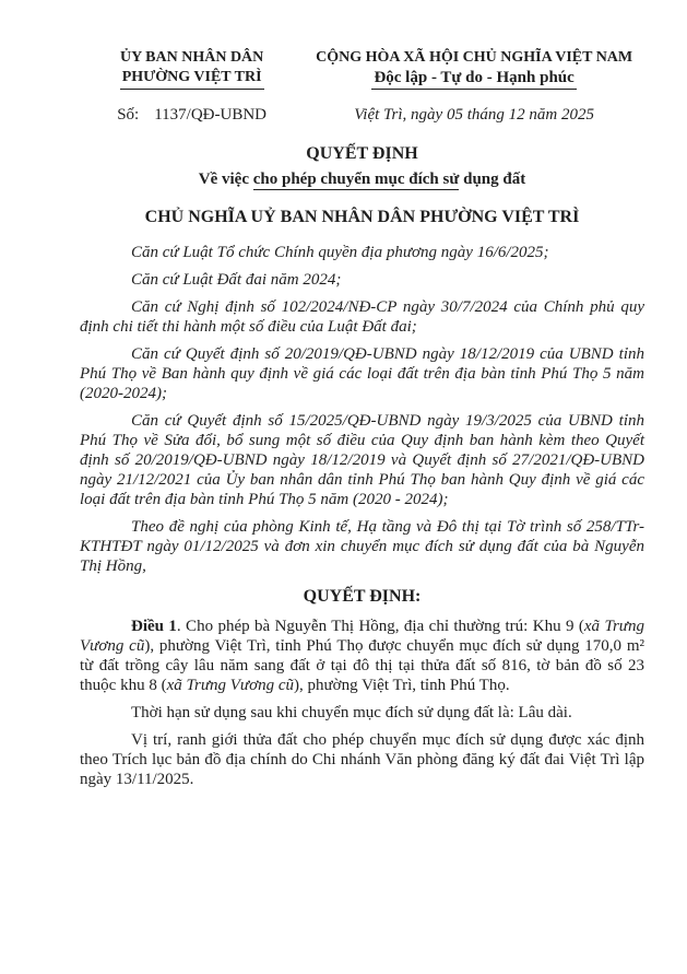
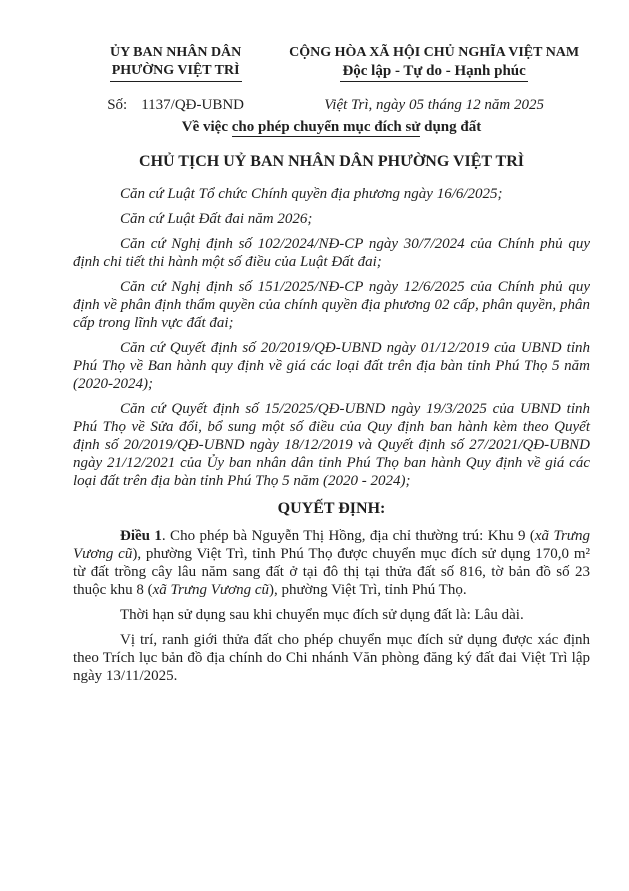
  ỦY BAN NHÂN DÂN
  PHƯỜNG VIỆT TRÌ
  CỘNG HÒA XÃ HỘI CHỦ NGHĨA VIỆT NAM
  Độc lập - Tự do - Hạnh phúc
  Số: 1137/QĐ-UBND
  Việt Trì, ngày 05 tháng 12 năm 2025
- QUYẾT ĐỊNH
  Về việc cho phép chuyển mục đích sử dụng đất
- CHỦ NGHĨA UỶ BAN NHÂN DÂN PHƯỜNG VIỆT TRÌ
+ CHỦ TỊCH UỶ BAN NHÂN DÂN PHƯỜNG VIỆT TRÌ
  Căn cứ Luật Tổ chức Chính quyền địa phương ngày 16/6/2025;
- Căn cứ Luật Đất đai năm 2024;
+ Căn cứ Luật Đất đai năm 2026;
  Căn cứ Nghị định số 102/2024/NĐ-CP ngày 30/7/2024 của Chính phủ quy định chi tiết thi hành một số điều của Luật Đất đai;
+ Căn cứ Nghị định số 151/2025/NĐ-CP ngày 12/6/2025 của Chính phủ quy định về phân định thẩm quyền của chính quyền địa phương 02 cấp, phân quyền, phân cấp trong lĩnh vực đất đai;
- Căn cứ Quyết định số 20/2019/QĐ-UBND ngày 18/12/2019 của UBND tỉnh Phú Thọ về Ban hành quy định về giá các loại đất trên địa bàn tỉnh Phú Thọ 5 năm (2020-2024);
+ Căn cứ Quyết định số 20/2019/QĐ-UBND ngày 01/12/2019 của UBND tỉnh Phú Thọ về Ban hành quy định về giá các loại đất trên địa bàn tỉnh Phú Thọ 5 năm (2020-2024);
  Căn cứ Quyết định số 15/2025/QĐ-UBND ngày 19/3/2025 của UBND tỉnh Phú Thọ về Sửa đổi, bổ sung một số điều của Quy định ban hành kèm theo Quyết định số 20/2019/QĐ-UBND ngày 18/12/2019 và Quyết định số 27/2021/QĐ-UBND ngày 21/12/2021 của Ủy ban nhân dân tỉnh Phú Thọ ban hành Quy định về giá các loại đất trên địa bàn tỉnh Phú Thọ 5 năm (2020 - 2024);
- Theo đề nghị của phòng Kinh tế, Hạ tầng và Đô thị tại Tờ trình số 258/TTr-KTHTĐT ngày 01/12/2025 và đơn xin chuyển mục đích sử dụng đất của bà Nguyễn Thị Hồng,
  QUYẾT ĐỊNH:
  Điều 1. Cho phép bà Nguyễn Thị Hồng, địa chỉ thường trú: Khu 9 (xã Trưng Vương cũ), phường Việt Trì, tỉnh Phú Thọ được chuyển mục đích sử dụng 170,0 m² từ đất trồng cây lâu năm sang đất ở tại đô thị tại thửa đất số 816, tờ bản đồ số 23 thuộc khu 8 (xã Trưng Vương cũ), phường Việt Trì, tỉnh Phú Thọ.
  Thời hạn sử dụng sau khi chuyển mục đích sử dụng đất là: Lâu dài.
  Vị trí, ranh giới thửa đất cho phép chuyển mục đích sử dụng được xác định theo Trích lục bản đồ địa chính do Chi nhánh Văn phòng đăng ký đất đai Việt Trì lập ngày 13/11/2025.
